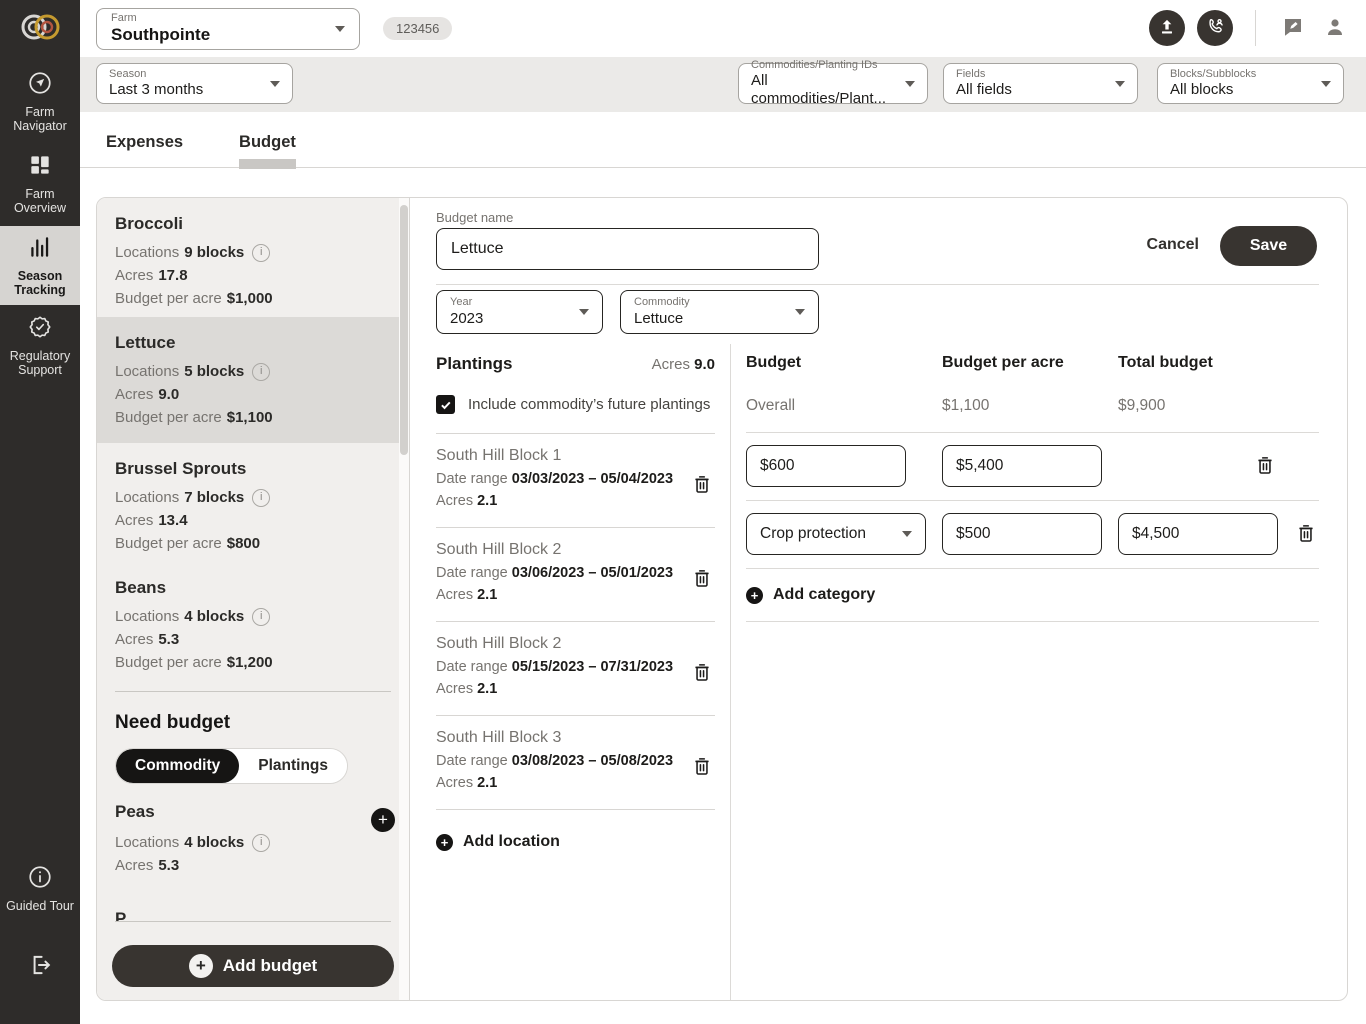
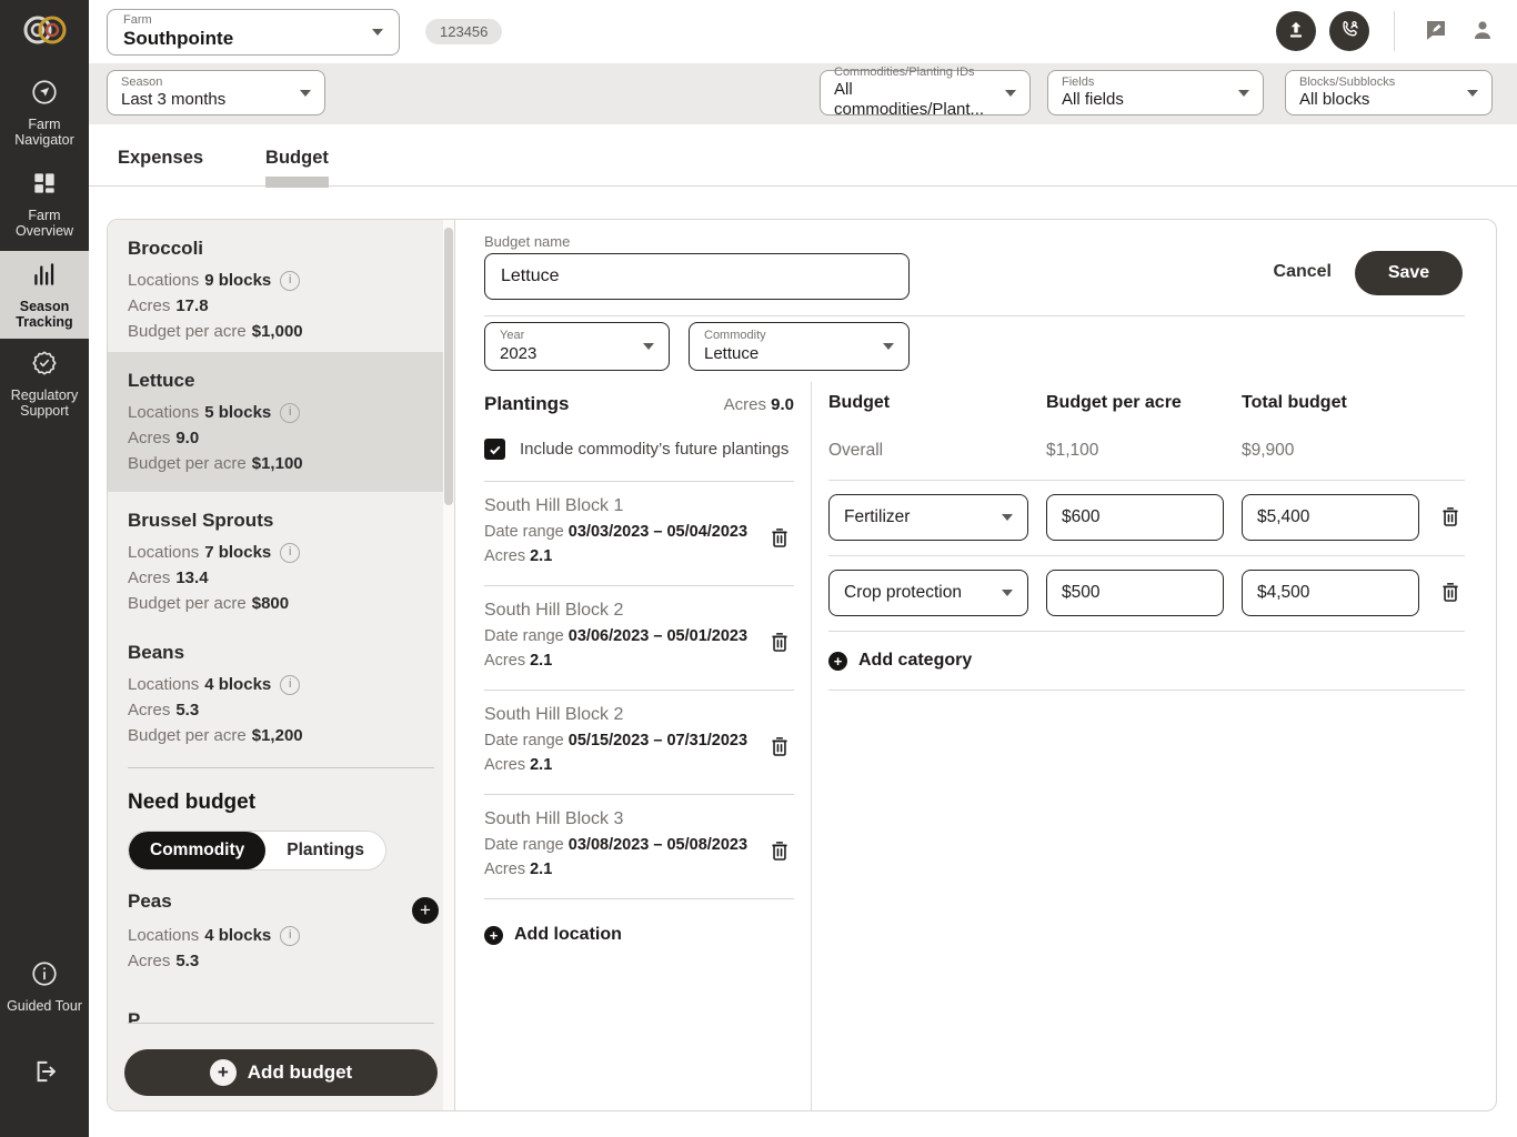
  Farm Navigator
  Farm Overview
  Season Tracking
  Regulatory Support
  Guided Tour
  Farm
  Southpointe
  123456
  Season
  Last 3 months
  Commodities/Planting IDs
  All commodities/Plant...
  Fields
  All fields
  Blocks/Subblocks
  All blocks
  Expenses
  Budget
  Broccoli
  Locations
  9 blocks
  i
  Acres
  17.8
  Budget per acre
  $1,000
  Lettuce
  Locations
  5 blocks
  i
  Acres
  9.0
  Budget per acre
  $1,100
  Brussel Sprouts
  Locations
  7 blocks
  i
  Acres
  13.4
  Budget per acre
  $800
  Beans
  Locations
  4 blocks
  i
  Acres
  5.3
  Budget per acre
  $1,200
  Need budget
  Commodity
  Plantings
  Peas
  Locations
  4 blocks
  i
  Acres
  5.3
  +
  P
  +
  Add budget
  Budget name
  Lettuce
  Cancel
  Save
  Year
  2023
  Commodity
  Lettuce
  Plantings
  Acres 9.0
  Include commodity’s future plantings
  South Hill Block 1
  Date range 03/03/2023 – 05/04/2023
  Acres 2.1
  South Hill Block 2
  Date range 03/06/2023 – 05/01/2023
  Acres 2.1
  South Hill Block 2
  Date range 05/15/2023 – 07/31/2023
  Acres 2.1
  South Hill Block 3
  Date range 03/08/2023 – 05/08/2023
  Acres 2.1
  +
  Add location
  Budget
  Budget per acre
  Total budget
  Overall
  $1,100
  $9,900
+ Fertilizer
  $600
  $5,400
  Crop protection
  $500
  $4,500
  +
  Add category
